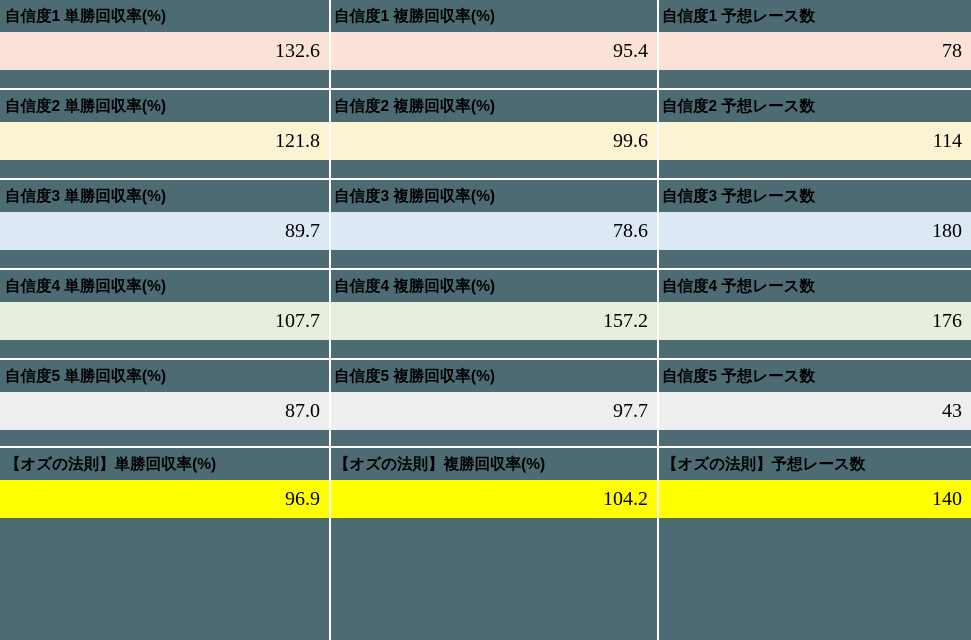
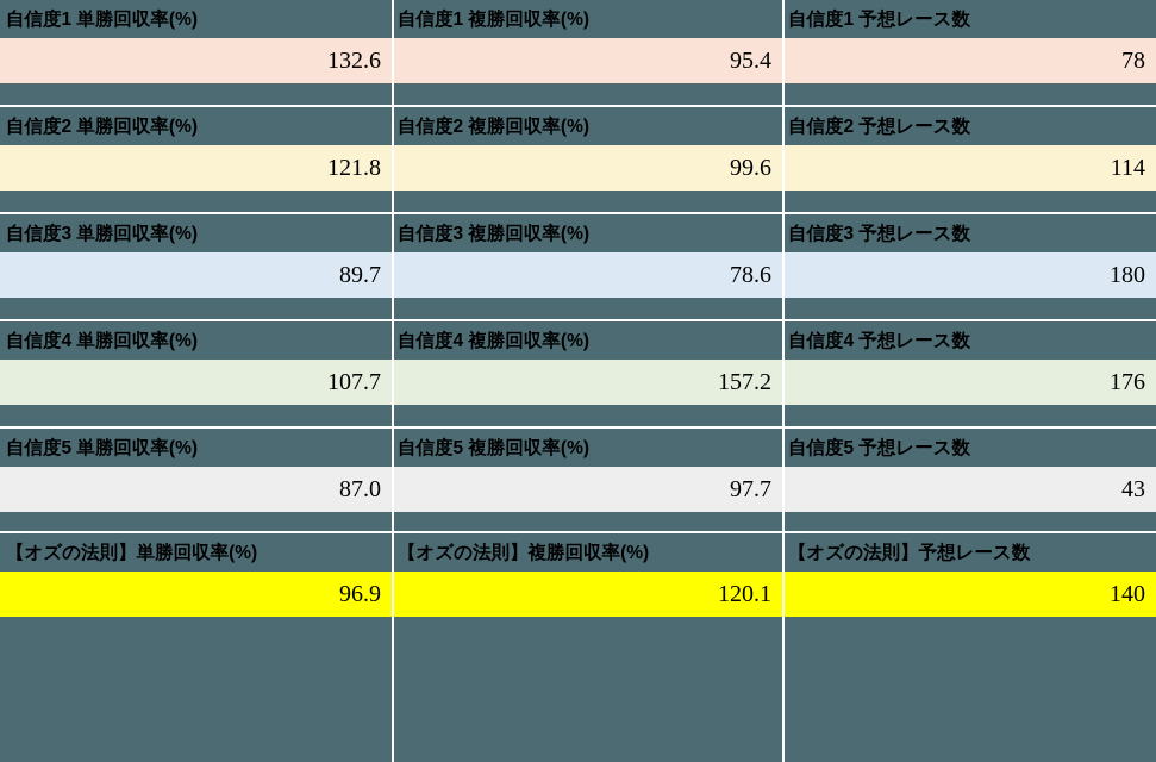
  自信度1 単勝回収率(%)
  自信度1 複勝回収率(%)
  自信度1 予想レース数
  132.6
  95.4
  78
  自信度2 単勝回収率(%)
  自信度2 複勝回収率(%)
  自信度2 予想レース数
  121.8
  99.6
  114
  自信度3 単勝回収率(%)
  自信度3 複勝回収率(%)
  自信度3 予想レース数
  89.7
  78.6
  180
  自信度4 単勝回収率(%)
  自信度4 複勝回収率(%)
  自信度4 予想レース数
  107.7
  157.2
  176
  自信度5 単勝回収率(%)
  自信度5 複勝回収率(%)
  自信度5 予想レース数
  87.0
  97.7
  43
  【オズの法則】単勝回収率(%)
  【オズの法則】複勝回収率(%)
  【オズの法則】予想レース数
  96.9
- 104.2
+ 120.1
  140
